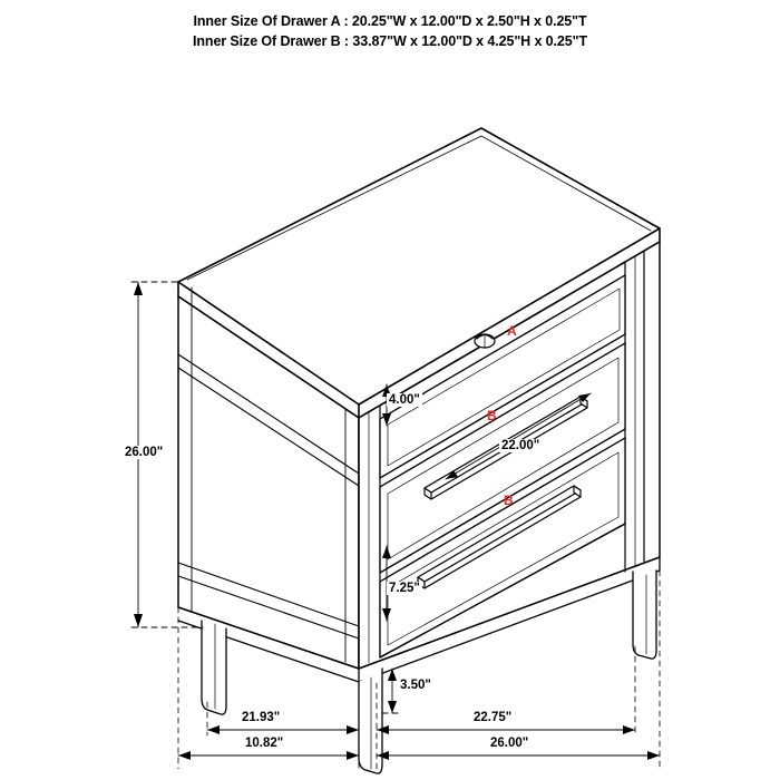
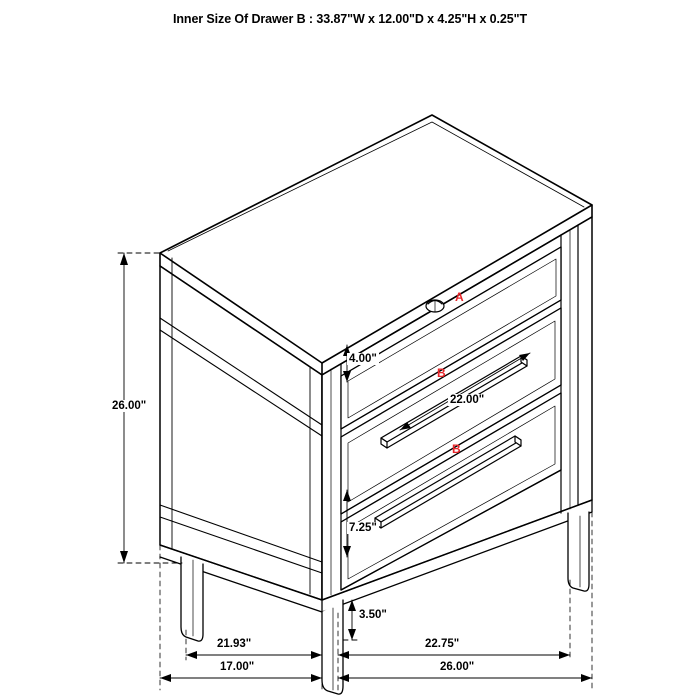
- Inner Size Of Drawer A : 20.25"W x 12.00"D x 2.50"H x 0.25"T
  Inner Size Of Drawer B : 33.87"W x 12.00"D x 4.25"H x 0.25"T
  26.00"
  4.00"
  22.00"
  7.25"
  3.50"
  21.93"
- 10.82"
+ 17.00"
  22.75"
  26.00"
  A
  B
  B
